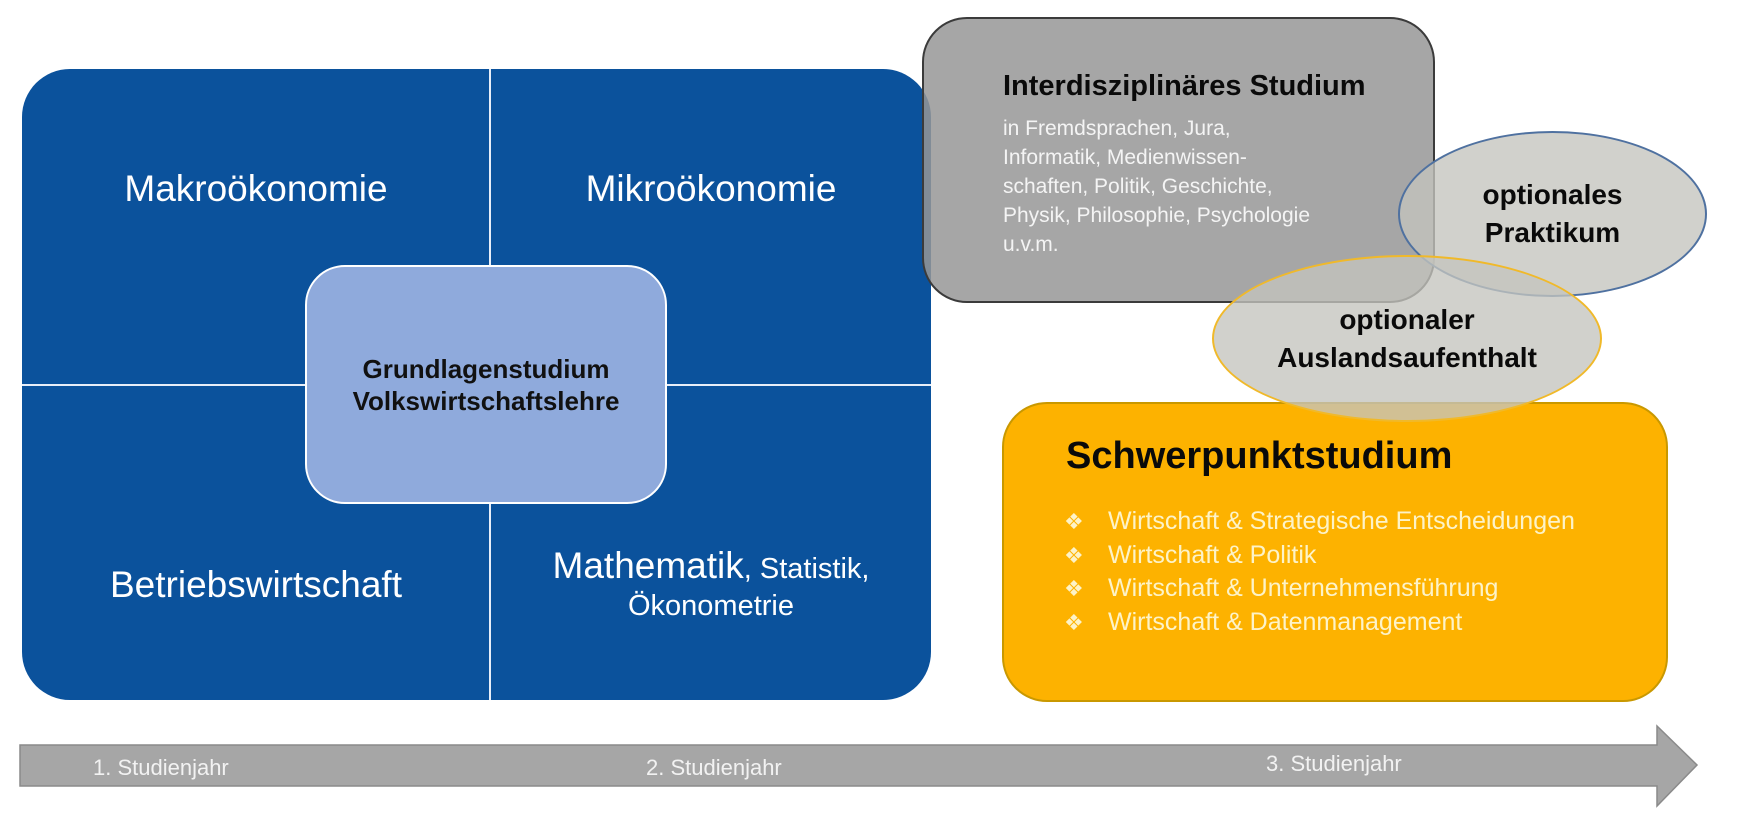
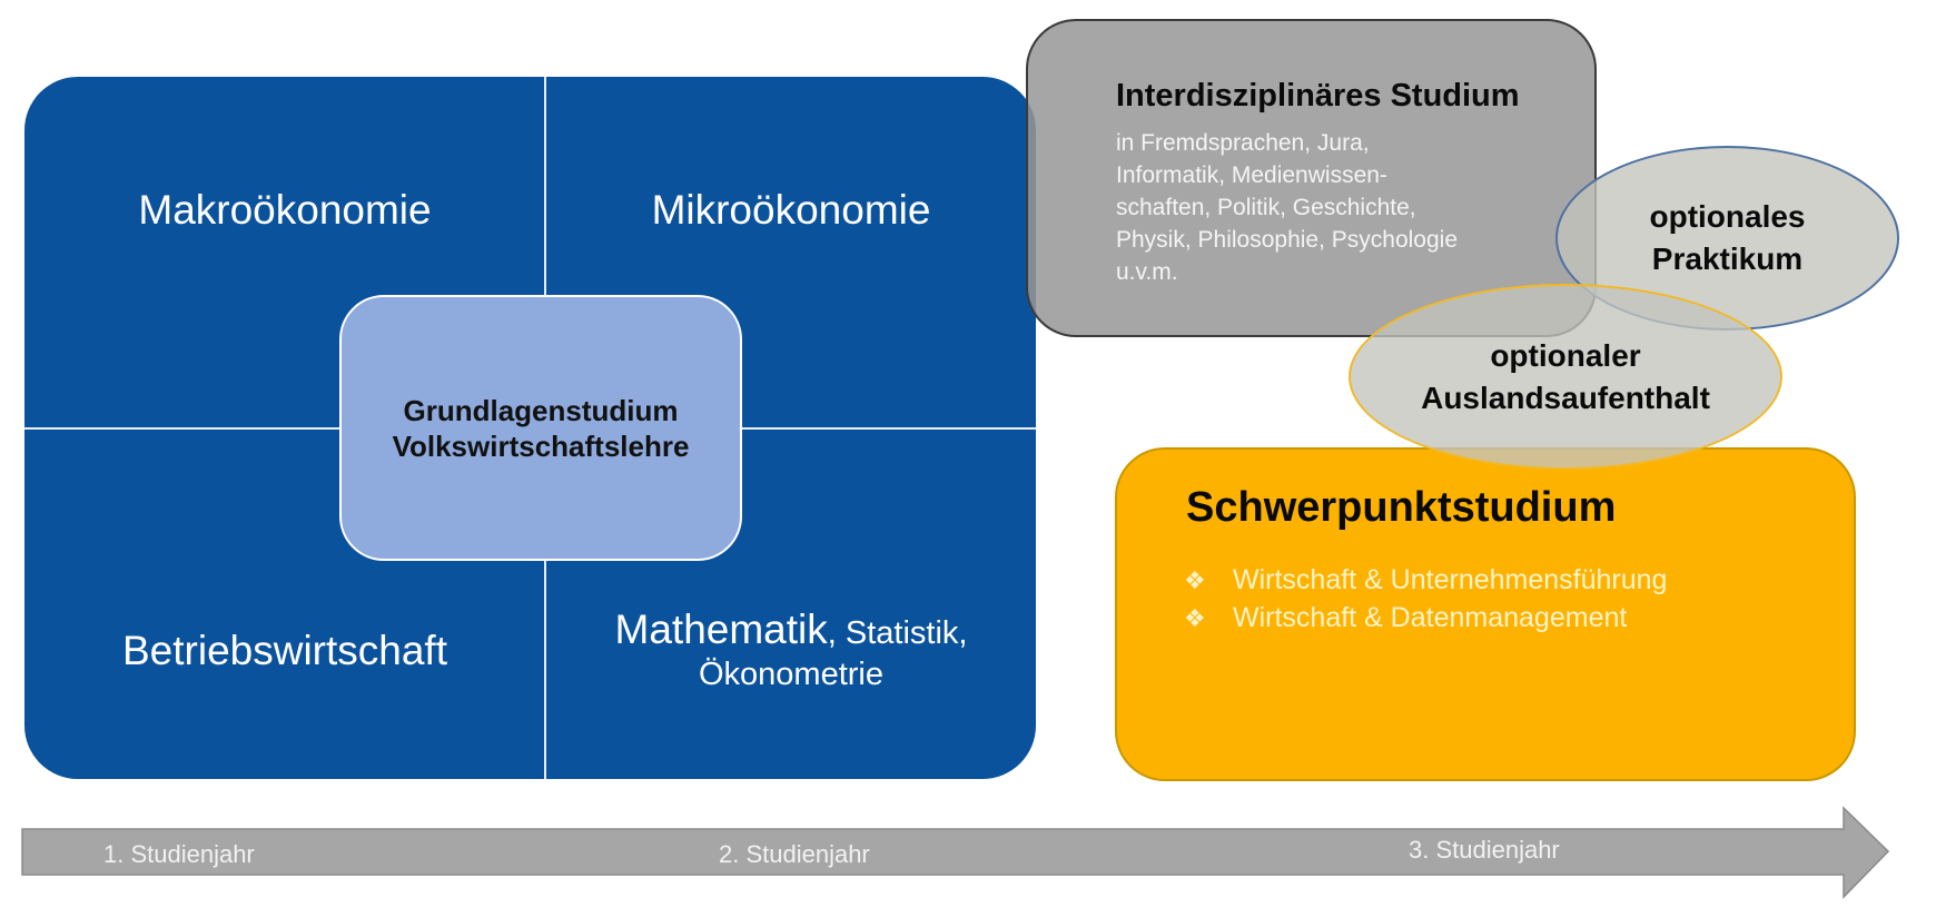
  Makroökonomie
  Mikroökonomie
  Betriebswirtschaft
  Mathematik, Statistik,
  Ökonometrie
  Grundlagenstudium
  Volkswirtschaftslehre
  Interdisziplinäres Studium
  in Fremdsprachen, Jura,
  Informatik, Medienwissen-
  schaften, Politik, Geschichte,
  Physik, Philosophie, Psychologie
  u.v.m.
  optionales
  Praktikum
  Schwerpunktstudium
- ❖ Wirtschaft & Strategische Entscheidungen
- ❖ Wirtschaft & Politik
  ❖ Wirtschaft & Unternehmensführung
  ❖ Wirtschaft & Datenmanagement
  optionaler
  Auslandsaufenthalt
  1. Studienjahr
  2. Studienjahr
  3. Studienjahr
